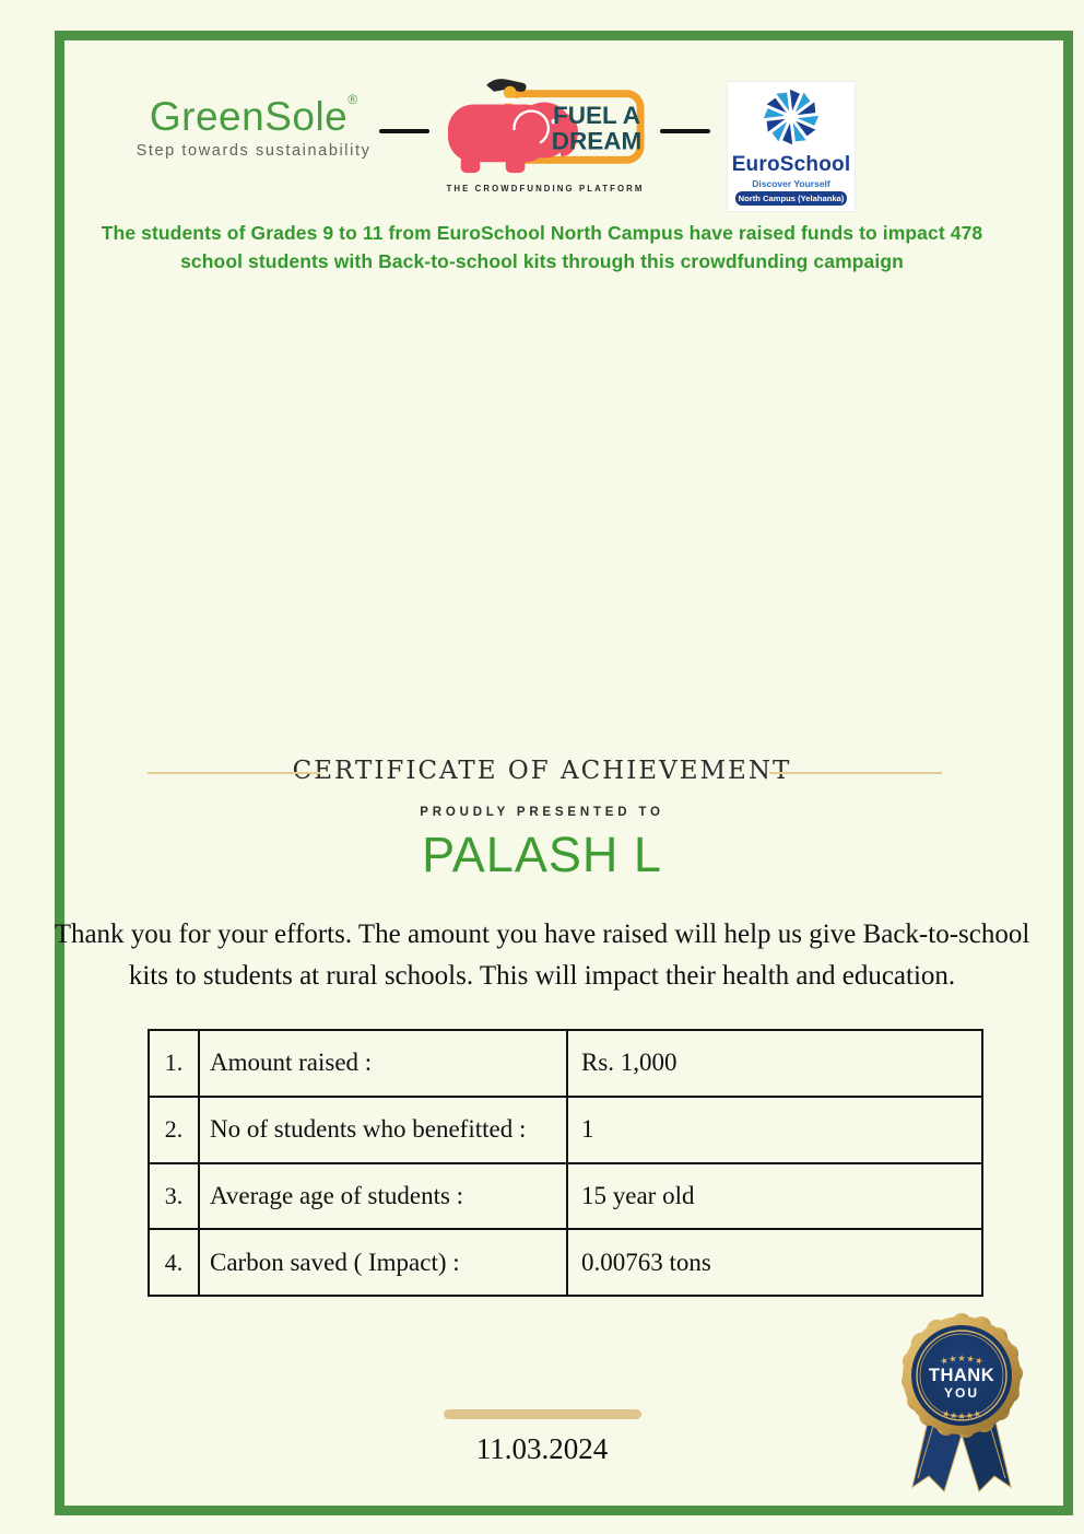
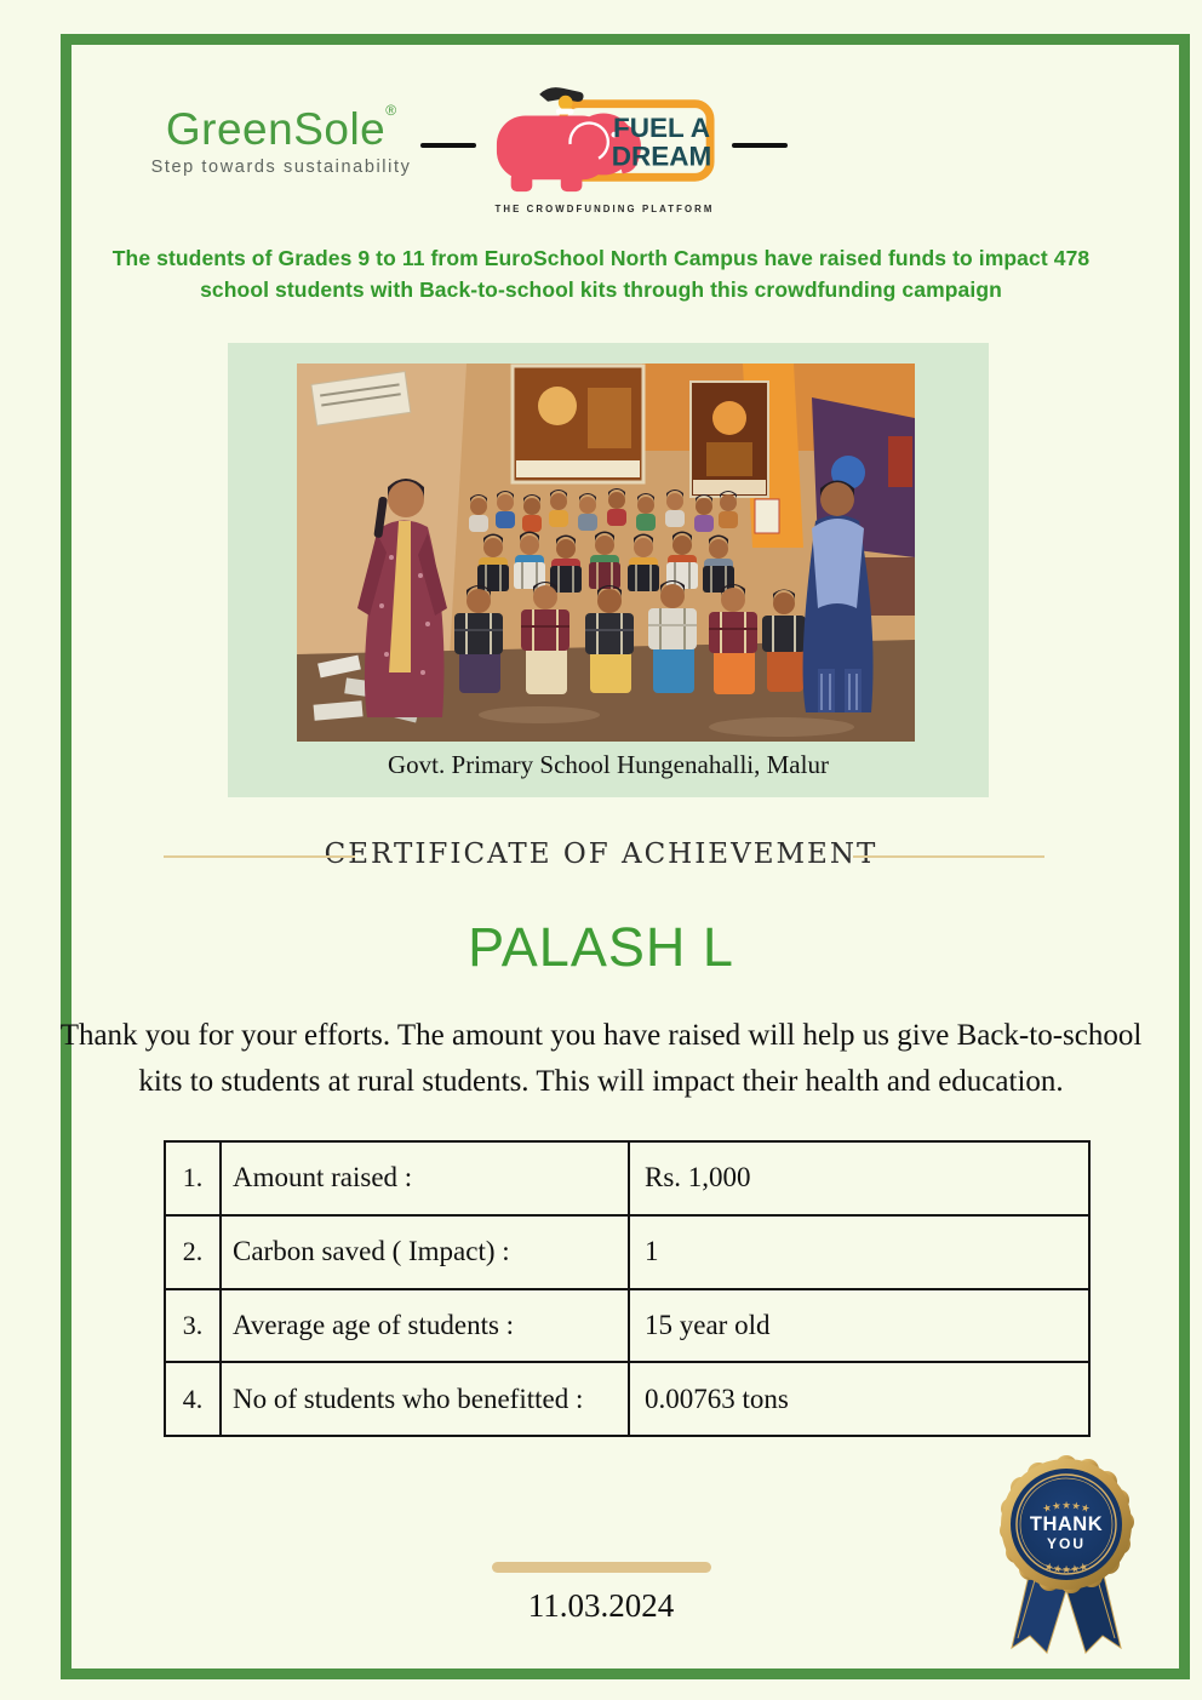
  GreenSole®
  Step towards sustainability
  FUEL A
  DREAM
  THE CROWDFUNDING PLATFORM
- EuroSchool
- Discover Yourself
- North Campus (Yelahanka)
  The students of Grades 9 to 11 from EuroSchool North Campus have raised funds to impact 478 school students with Back-to-school kits through this crowdfunding campaign
+ Govt. Primary School Hungenahalli, Malur
  CERTIFICATE OF ACHIEVEMENT
- PROUDLY PRESENTED TO
  PALASH L
- Thank you for your efforts. The amount you have raised will help us give Back-to-school kits to students at rural schools. This will impact their health and education.
+ Thank you for your efforts. The amount you have raised will help us give Back-to-school kits to students at rural students. This will impact their health and education.
  1.	Amount raised :	Rs. 1,000
- 2.	No of students who benefitted :	1
+ 2.	Carbon saved ( Impact) :	1
  3.	Average age of students :	15 year old
- 4.	Carbon saved ( Impact) :	0.00763 tons
+ 4.	No of students who benefitted :	0.00763 tons
  11.03.2024
  THANK
  YOU
